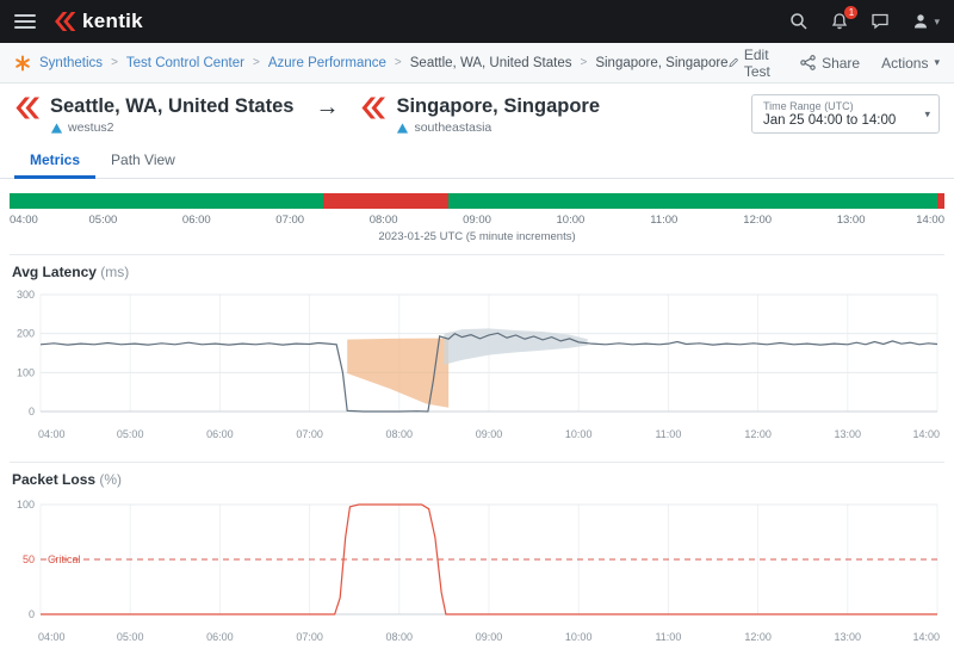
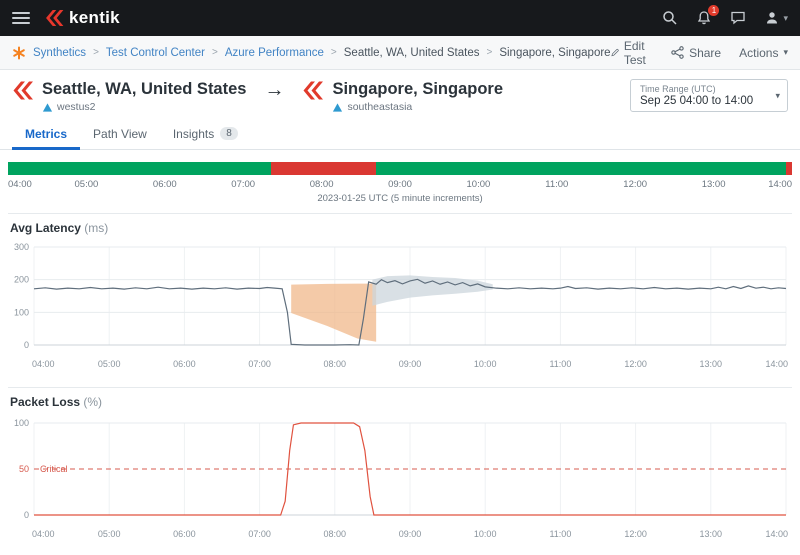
  kentik
  1
  ▾
  Synthetics
  >
  Test Control Center
  >
  Azure Performance
  >
  Seattle, WA, United States
  >
  Singapore, Singapore
  Edit Test
  Share
  Actions
  ▾
  Seattle, WA, United States
  westus2
  →
  Singapore, Singapore
  southeastasia
  Time Range (UTC)
- Jan 25 04:00 to 14:00
+ Sep 25 04:00 to 14:00
  ▾
  Metrics
  Path View
+ Insights
+ 8
  04:00
  05:00
  06:00
  07:00
  08:00
  09:00
  10:00
  11:00
  12:00
  13:00
  14:00
  2023-01-25 UTC (5 minute increments)
  Avg Latency (ms)
  0
  100
  200
  300
  04:00
  05:00
  06:00
  07:00
  08:00
  09:00
  10:00
  11:00
  12:00
  13:00
  14:00
  Packet Loss (%)
  0
  100
  50
  Critical
  04:00
  05:00
  06:00
  07:00
  08:00
  09:00
  10:00
  11:00
  12:00
  13:00
  14:00
